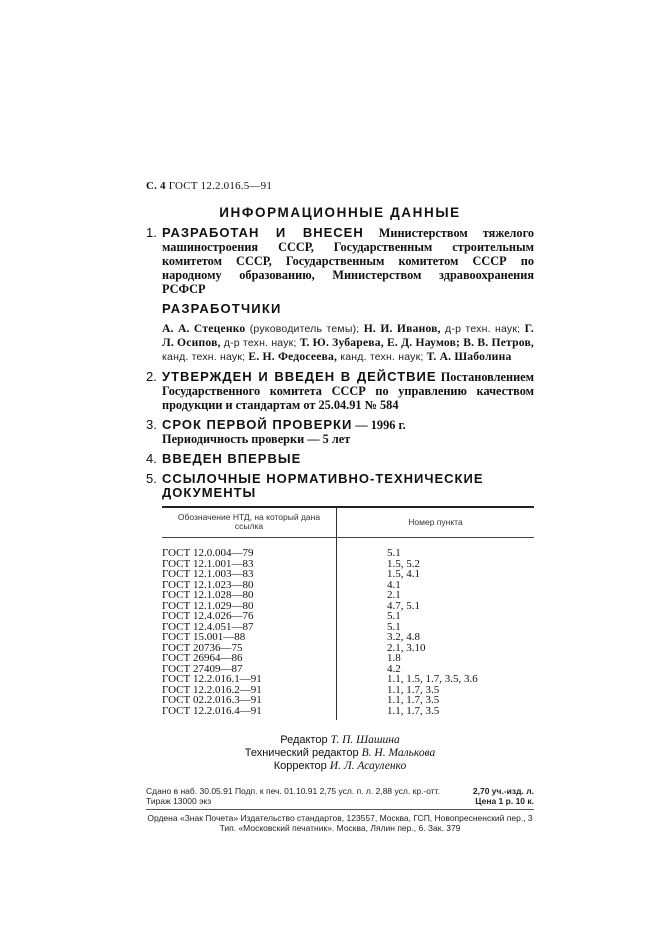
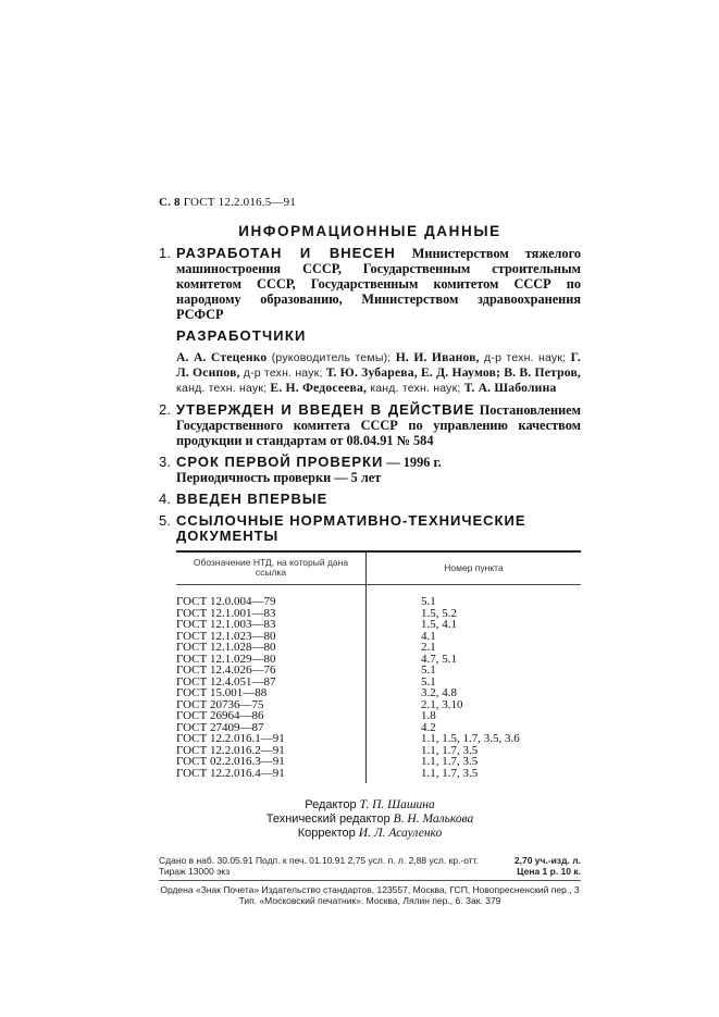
- С. 4 ГОСТ 12.2.016.5—91
+ С. 8 ГОСТ 12.2.016.5—91
  ИНФОРМАЦИОННЫЕ ДАННЫЕ
  1.
  РАЗРАБОТАН И ВНЕСЕН Министерством тяжелого машиностроения СССР, Государственным строительным комитетом СССР, Государственным комитетом СССР по народному образованию, Министерством здравоохранения РСФСР
  РАЗРАБОТЧИКИ
  А. А. Стеценко (руководитель темы); Н. И. Иванов, д-р техн. наук; Г. Л. Осипов, д-р техн. наук; Т. Ю. Зубарева, Е. Д. Наумов; В. В. Петров, канд. техн. наук; Е. Н. Федосеева, канд. техн. наук; Т. А. Шаболина
  2.
- УТВЕРЖДЕН И ВВЕДЕН В ДЕЙСТВИЕ Постановлением Государственного комитета СССР по управлению качеством продукции и стандартам от 25.04.91 № 584
+ УТВЕРЖДЕН И ВВЕДЕН В ДЕЙСТВИЕ Постановлением Государственного комитета СССР по управлению качеством продукции и стандартам от 08.04.91 № 584
  3.
  СРОК ПЕРВОЙ ПРОВЕРКИ — 1996 г.
  Периодичность проверки — 5 лет
  4.
  ВВЕДЕН ВПЕРВЫЕ
  5.
  ССЫЛОЧНЫЕ НОРМАТИВНО-ТЕХНИЧЕСКИЕ ДОКУМЕНТЫ
  Обозначение НТД, на который дана ссылка	Номер пункта
  ГОСТ 12.0.004—79	5.1
  ГОСТ 12.1.001—83	1.5, 5.2
  ГОСТ 12.1.003—83	1.5, 4.1
  ГОСТ 12.1.023—80	4.1
  ГОСТ 12.1.028—80	2.1
  ГОСТ 12.1.029—80	4.7, 5.1
  ГОСТ 12.4.026—76	5.1
  ГОСТ 12.4.051—87	5.1
  ГОСТ 15.001—88	3.2, 4.8
  ГОСТ 20736—75	2.1, 3.10
  ГОСТ 26964—86	1.8
  ГОСТ 27409—87	4.2
  ГОСТ 12.2.016.1—91	1.1, 1.5, 1.7, 3.5, 3.6
  ГОСТ 12.2.016.2—91	1.1, 1.7, 3.5
  ГОСТ 02.2.016.3—91	1.1, 1.7, 3.5
  ГОСТ 12.2.016.4—91	1.1, 1.7, 3.5
  Редактор Т. П. Шашина
  Технический редактор В. Н. Малькова
  Корректор И. Л. Асауленко
  Сдано в наб. 30.05.91 Подп. к печ. 01.10.91 2,75 усл. п. л. 2,88 усл. кр.-отт.
  2,70 уч.-изд. л.
  Тираж 13000 экз
  Цена 1 р. 10 к.
  Ордена «Знак Почета» Издательство стандартов, 123557, Москва, ГСП, Новопресненский пер., 3
  Тип. «Московский печатник». Москва, Лялин пер., 6. Зак. 379
